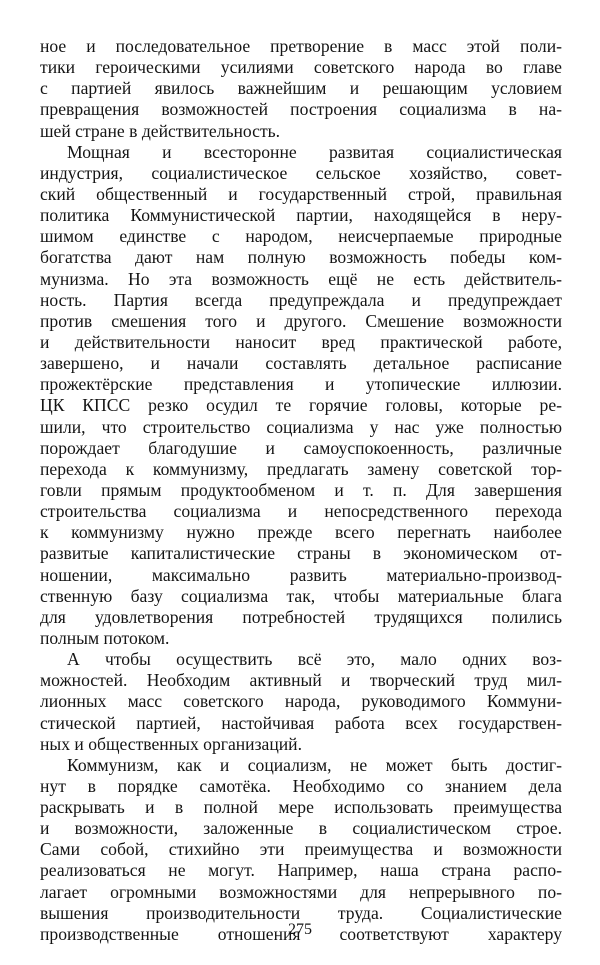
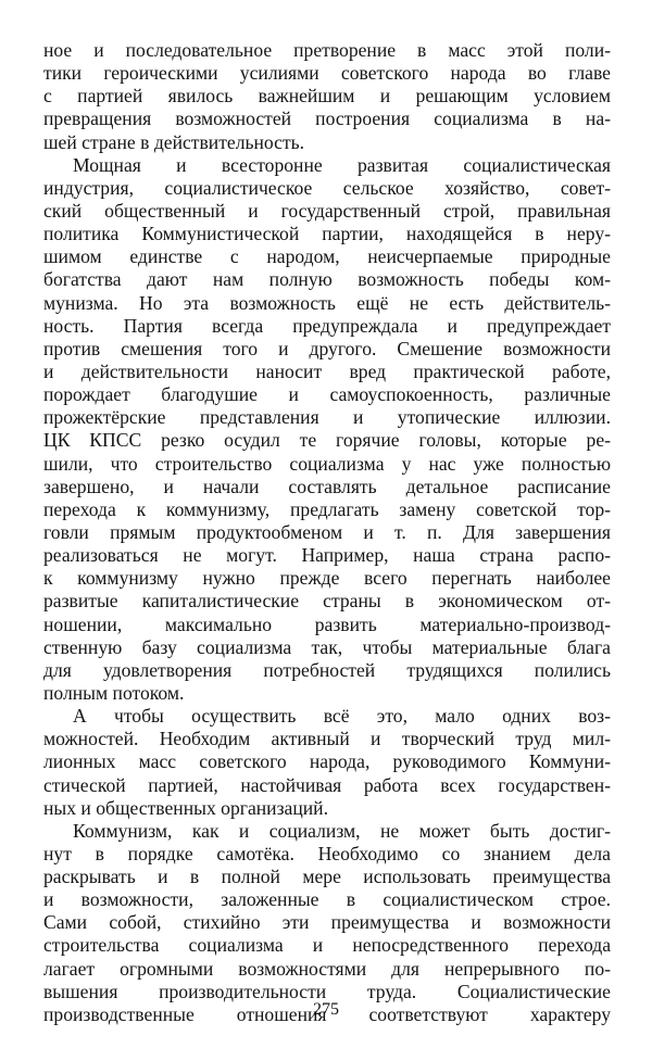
  ное и последовательное претворение в масс этой поли-
  тики героическими усилиями советского народа во главе
  с партией явилось важнейшим и решающим условием
  превращения возможностей построения социализма в на-
  шей стране в действительность.
  Мощная и всесторонне развитая социалистическая
  индустрия, социалистическое сельское хозяйство, совет-
  ский общественный и государственный строй, правильная
  политика Коммунистической партии, находящейся в неру-
  шимом единстве с народом, неисчерпаемые природные
  богатства дают нам полную возможность победы ком-
  мунизма. Но эта возможность ещё не есть действитель-
  ность. Партия всегда предупреждала и предупреждает
  против смешения того и другого. Смешение возможности
  и действительности наносит вред практической работе,
- завершено, и начали составлять детальное расписание
+ порождает благодушие и самоуспокоенность, различные
  прожектёрские представления и утопические иллюзии.
  ЦК КПСС резко осудил те горячие головы, которые ре-
  шили, что строительство социализма у нас уже полностью
- порождает благодушие и самоуспокоенность, различные
+ завершено, и начали составлять детальное расписание
  перехода к коммунизму, предлагать замену советской тор-
  говли прямым продуктообменом и т. п. Для завершения
- строительства социализма и непосредственного перехода
+ реализоваться не могут. Например, наша страна распо-
  к коммунизму нужно прежде всего перегнать наиболее
  развитые капиталистические страны в экономическом от-
  ношении, максимально развить материально-производ-
  ственную базу социализма так, чтобы материальные блага
  для удовлетворения потребностей трудящихся полились
  полным потоком.
  А чтобы осуществить всё это, мало одних воз-
  можностей. Необходим активный и творческий труд мил-
  лионных масс советского народа, руководимого Коммуни-
  стической партией, настойчивая работа всех государствен-
  ных и общественных организаций.
  Коммунизм, как и социализм, не может быть достиг-
  нут в порядке самотёка. Необходимо со знанием дела
  раскрывать и в полной мере использовать преимущества
  и возможности, заложенные в социалистическом строе.
  Сами собой, стихийно эти преимущества и возможности
- реализоваться не могут. Например, наша страна распо-
+ строительства социализма и непосредственного перехода
  лагает огромными возможностями для непрерывного по-
  вышения производительности труда. Социалистические
  производственные отношения соответствуют характеру
  275
